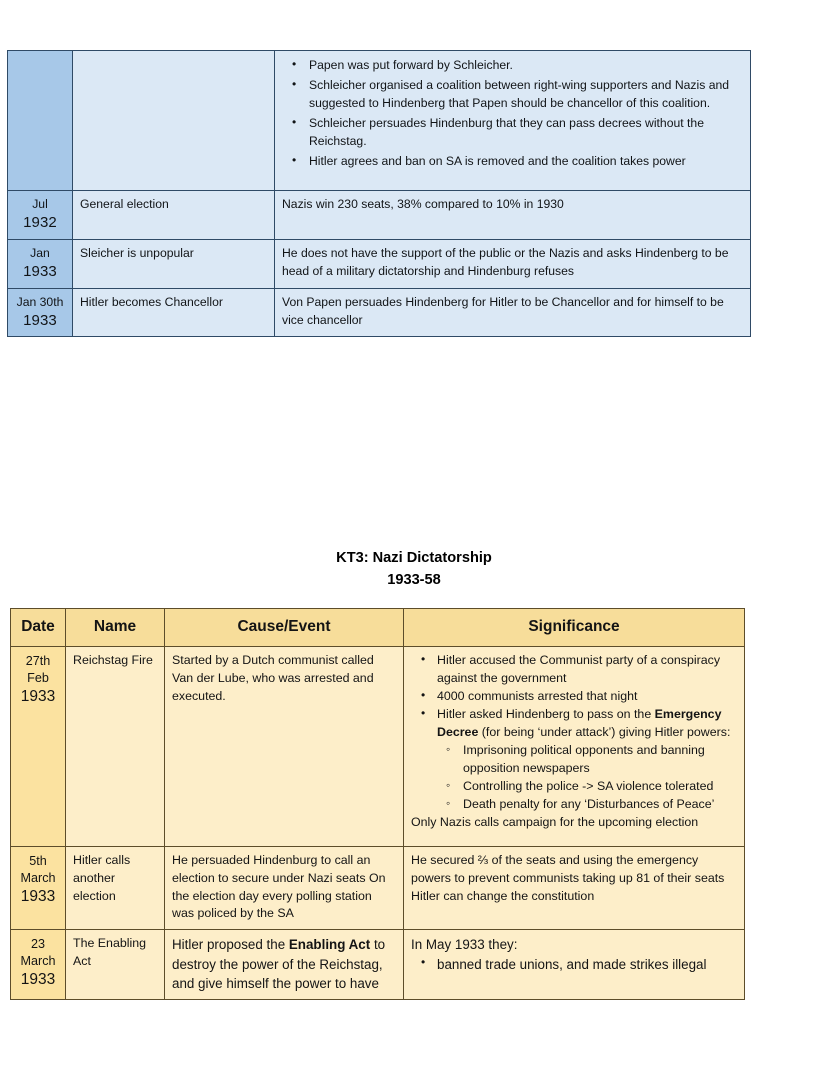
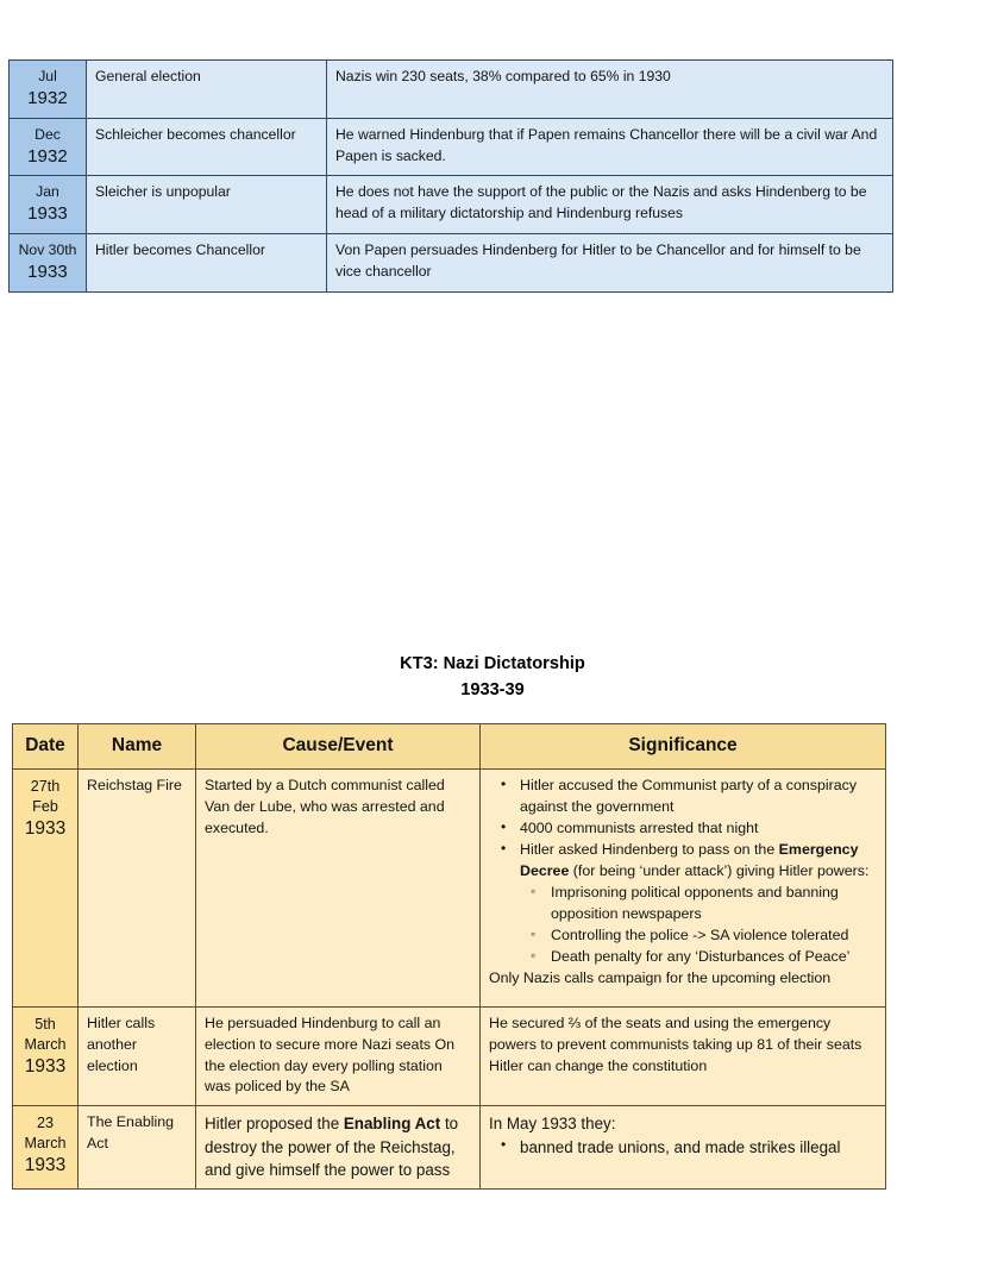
- 		Papen was put forward by Schleicher. Schleicher organised a coalition between right-wing supporters and Nazis and suggested to Hindenberg that Papen should be chancellor of this coalition. Schleicher persuades Hindenburg that they can pass decrees without the Reichstag. Hitler agrees and ban on SA is removed and the coalition takes power
- Jul 1932	General election	Nazis win 230 seats, 38% compared to 10% in 1930
+ Jul 1932	General election	Nazis win 230 seats, 38% compared to 65% in 1930
+ Dec 1932	Schleicher becomes chancellor	He warned Hindenburg that if Papen remains Chancellor there will be a civil war And Papen is sacked.
  Jan 1933	Sleicher is unpopular	He does not have the support of the public or the Nazis and asks Hindenberg to be head of a military dictatorship and Hindenburg refuses
- Jan 30th 1933	Hitler becomes Chancellor	Von Papen persuades Hindenberg for Hitler to be Chancellor and for himself to be vice chancellor
+ Nov 30th 1933	Hitler becomes Chancellor	Von Papen persuades Hindenberg for Hitler to be Chancellor and for himself to be vice chancellor
  KT3: Nazi Dictatorship
- 1933-58
+ 1933-39
  Date	Name	Cause/Event	Significance
  27th Feb 1933	Reichstag Fire	Started by a Dutch communist called Van der Lube, who was arrested and executed.	Hitler accused the Communist party of a conspiracy against the government 4000 communists arrested that night Hitler asked Hindenberg to pass on the Emergency Decree (for being ‘under attack’) giving Hitler powers: Imprisoning political opponents and banning opposition newspapers Controlling the police -> SA violence tolerated Death penalty for any ‘Disturbances of Peace’ Only Nazis calls campaign for the upcoming election
- 5th March 1933	Hitler calls another election	He persuaded Hindenburg to call an election to secure under Nazi seats On the election day every polling station was policed by the SA	He secured ⅔ of the seats and using the emergency powers to prevent communists taking up 81 of their seats Hitler can change the constitution
+ 5th March 1933	Hitler calls another election	He persuaded Hindenburg to call an election to secure more Nazi seats On the election day every polling station was policed by the SA	He secured ⅔ of the seats and using the emergency powers to prevent communists taking up 81 of their seats Hitler can change the constitution
- 23 March 1933	The Enabling Act	Hitler proposed the Enabling Act to destroy the power of the Reichstag, and give himself the power to have	In May 1933 they: banned trade unions, and made strikes illegal
+ 23 March 1933	The Enabling Act	Hitler proposed the Enabling Act to destroy the power of the Reichstag, and give himself the power to pass	In May 1933 they: banned trade unions, and made strikes illegal
